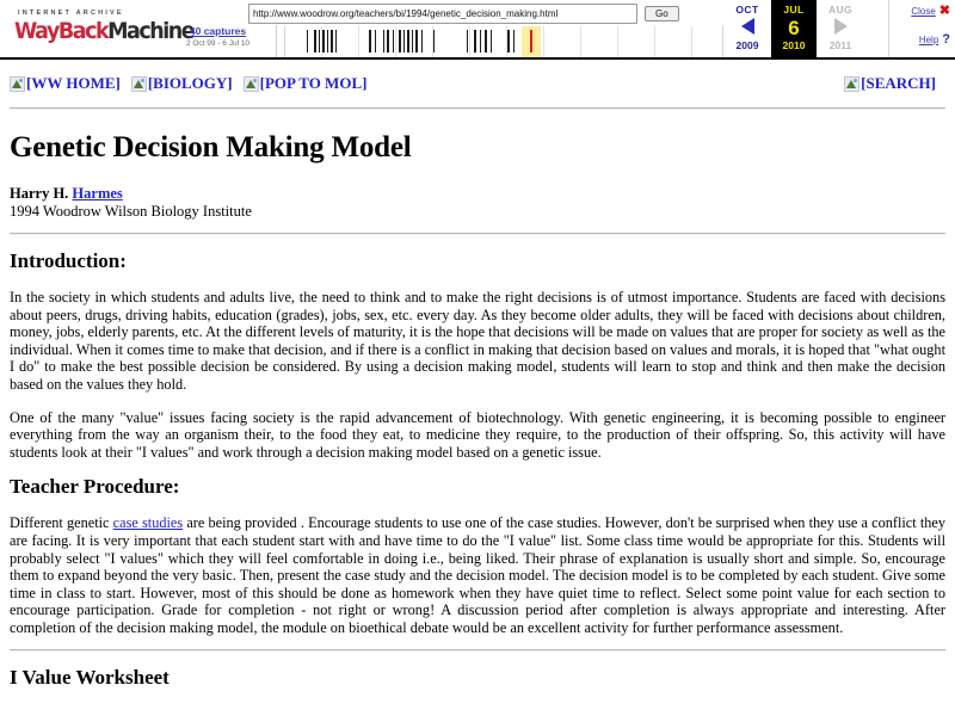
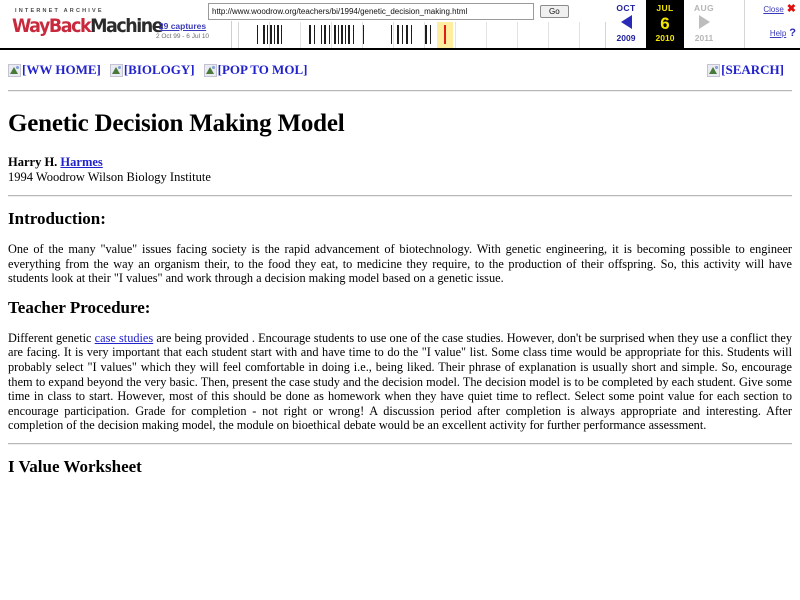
  WayBackMachine
- 40 captures
+ 29 captures
  http://www.woodrow.org/teachers/bi/1994/genetic_decision_making.html
  Go
  OCT
  2009
  JUL
  6
  2010
  AUG
  2011
  Close
  ✖
  Help
  ?
  [WW HOME]
  [BIOLOGY]
  [POP TO MOL]
  [SEARCH]
  Genetic Decision Making Model
  Harry H. Harmes
  1994 Woodrow Wilson Biology Institute
  Introduction:
- In the society in which students and adults live, the need to think and to make the right decisions is of utmost importance. Students are faced with decisions about peers, drugs, driving habits, education (grades), jobs, sex, etc. every day. As they become older adults, they will be faced with decisions about children, money, jobs, elderly parents, etc. At the different levels of maturity, it is the hope that decisions will be made on values that are proper for society as well as the individual. When it comes time to make that decision, and if there is a conflict in making that decision based on values and morals, it is hoped that "what ought I do" to make the best possible decision be considered. By using a decision making model, students will learn to stop and think and then make the decision based on the values they hold.
  One of the many "value" issues facing society is the rapid advancement of biotechnology. With genetic engineering, it is becoming possible to engineer everything from the way an organism their, to the food they eat, to medicine they require, to the production of their offspring. So, this activity will have students look at their "I values" and work through a decision making model based on a genetic issue.
  Teacher Procedure:
  Different genetic case studies are being provided . Encourage students to use one of the case studies. However, don't be surprised when they use a conflict they are facing. It is very important that each student start with and have time to do the "I value" list. Some class time would be appropriate for this. Students will probably select "I values" which they will feel comfortable in doing i.e., being liked. Their phrase of explanation is usually short and simple. So, encourage them to expand beyond the very basic. Then, present the case study and the decision model. The decision model is to be completed by each student. Give some time in class to start. However, most of this should be done as homework when they have quiet time to reflect. Select some point value for each section to encourage participation. Grade for completion - not right or wrong! A discussion period after completion is always appropriate and interesting. After completion of the decision making model, the module on bioethical debate would be an excellent activity for further performance assessment.
  I Value Worksheet
